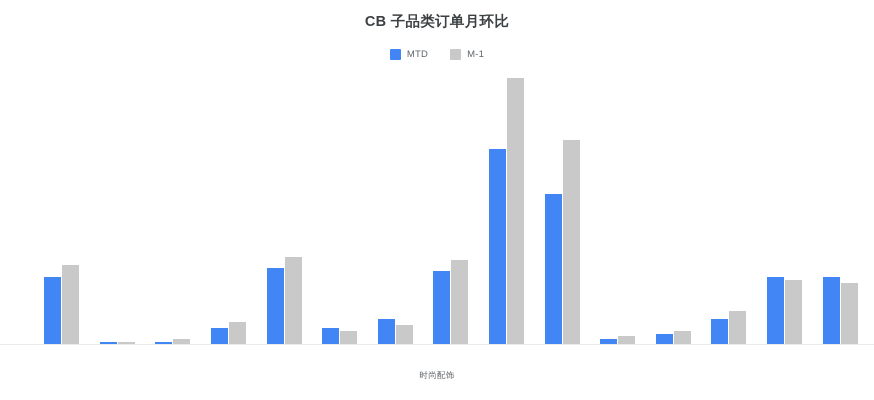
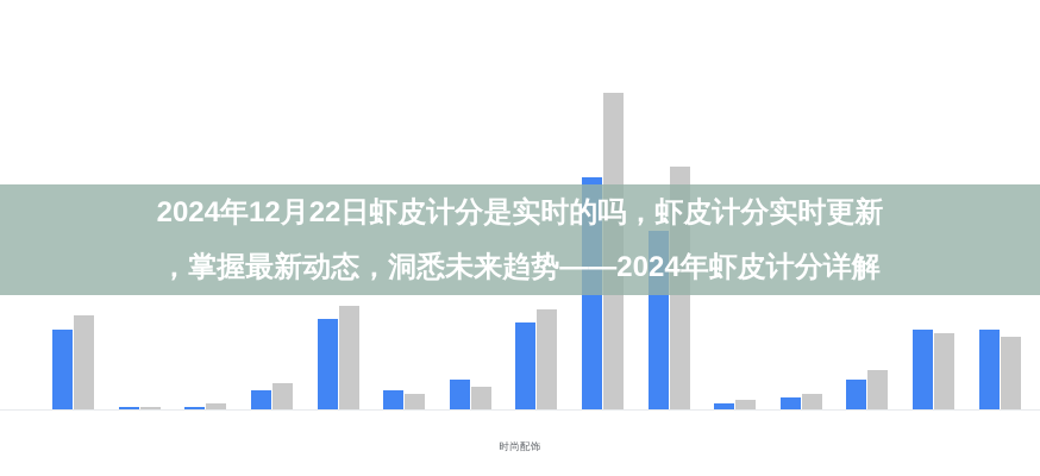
- CB 子品类订单月环比
- MTD
- M-1
  时尚配饰
+ 2024年12月22日虾皮计分是实时的吗，虾皮计分实时更新
+ ，掌握最新动态，洞悉未来趋势——2024年虾皮计分详解
